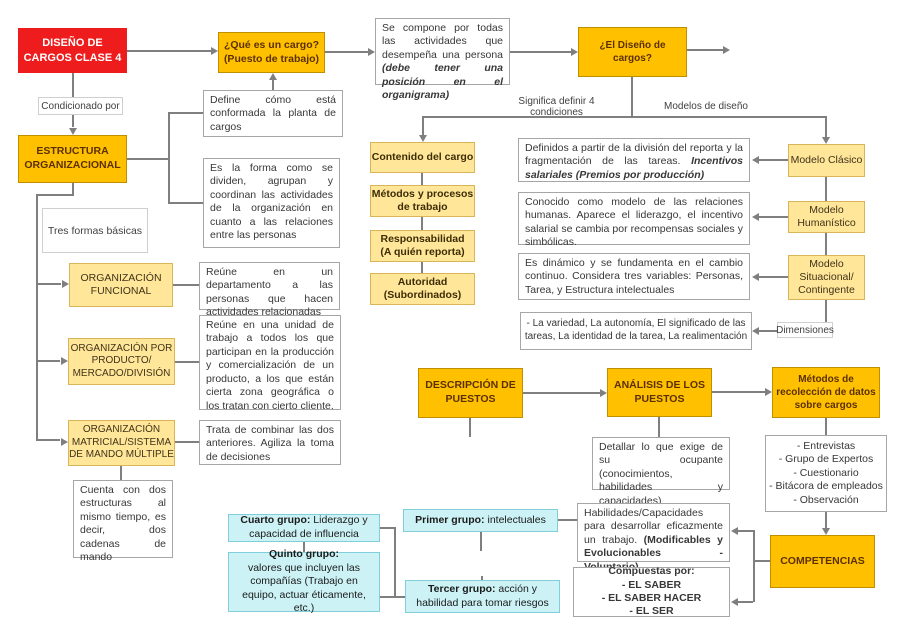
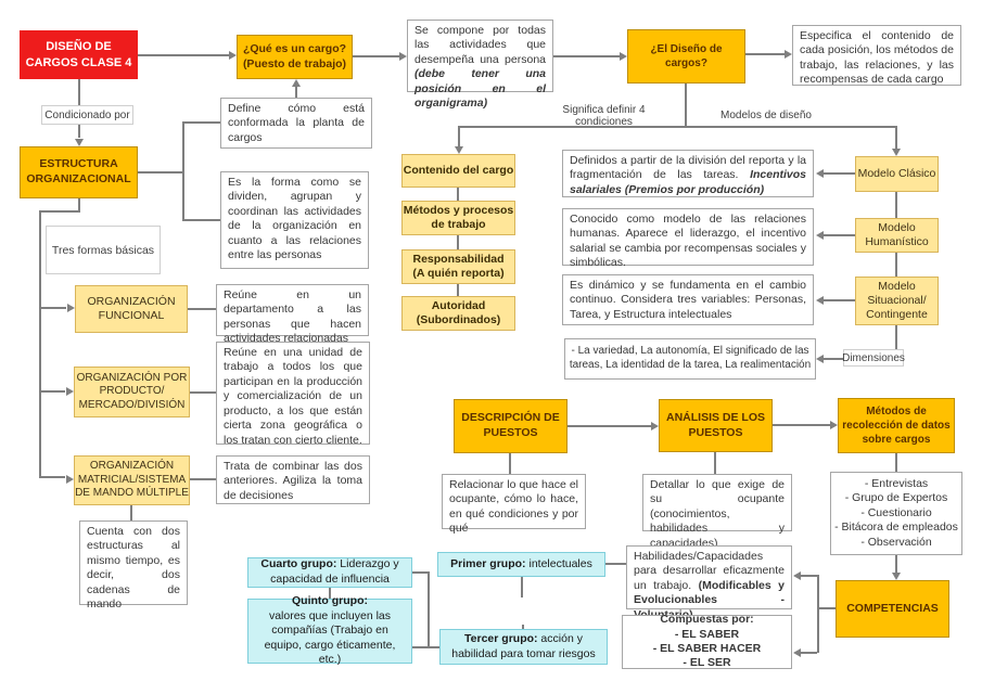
  DISEÑO DE CARGOS CLASE 4
  ¿Qué es un cargo?
  (Puesto de trabajo)
  Se compone por todas las actividades que desempeña una persona (debe tener una posición en el organigrama)
  ¿El Diseño de cargos?
+ Especifica el contenido de cada posición, los métodos de trabajo, las relaciones, y las recompensas de cada cargo
  Condicionado por
  ESTRUCTURA ORGANIZACIONAL
  Define cómo está conformada la planta de cargos
  Es la forma como se dividen, agrupan y coordinan las actividades de la organización en cuanto a las relaciones entre las personas
  Tres formas básicas
  ORGANIZACIÓN
  FUNCIONAL
  Reúne en un departamento a las personas que hacen actividades relacionadas
  ORGANIZACIÓN POR
  PRODUCTO/
  MERCADO/DIVISIÓN
  Reúne en una unidad de trabajo a todos los que participan en la producción y comercialización de un producto, a los que están cierta zona geográfica o los tratan con cierto cliente.
  ORGANIZACIÓN
  MATRICIAL/SISTEMA
  DE MANDO MÚLTIPLE
  Trata de combinar las dos anteriores. Agiliza la toma de decisiones
  Cuenta con dos estructuras al mismo tiempo, es decir, dos cadenas de mando
  Significa definir 4 condiciones
  Modelos de diseño
  Contenido del cargo
  Métodos y procesos de trabajo
  Responsabilidad
  (A quién reporta)
  Autoridad
  (Subordinados)
  Definidos a partir de la división del reporta y la fragmentación de las tareas. Incentivos salariales (Premios por producción)
  Conocido como modelo de las relaciones humanas. Aparece el liderazgo, el incentivo salarial se cambia por recompensas sociales y simbólicas.
  Es dinámico y se fundamenta en el cambio continuo. Considera tres variables: Personas, Tarea, y Estructura intelectuales
  - La variedad, La autonomía, El significado de las tareas, La identidad de la tarea, La realimentación
  Modelo Clásico
  Modelo
  Humanístico
  Modelo
  Situacional/
  Contingente
  Dimensiones
  DESCRIPCIÓN DE
  PUESTOS
  ANÁLISIS DE LOS
  PUESTOS
  Métodos de recolección de datos sobre cargos
+ Relacionar lo que hace el ocupante, cómo lo hace, en qué condiciones y por qué
  Detallar lo que exige de su ocupante (conocimientos, habilidades y capacidades)
  - Entrevistas
  - Grupo de Expertos
  - Cuestionario
  - Bitácora de empleados
  - Observación
  Cuarto grupo: Liderazgo y capacidad de influencia
  Quinto grupo:
- valores que incluyen las compañías (Trabajo en equipo, actuar éticamente, etc.)
+ valores que incluyen las compañías (Trabajo en equipo, cargo éticamente, etc.)
  Primer grupo: intelectuales
  Tercer grupo: acción y habilidad para tomar riesgos
  Habilidades/Capacidades para desarrollar eficazmente un trabajo. (Modificables y Evolucionables -
  Compuestas por:
  - EL SABER
  - EL SABER HACER
  - EL SER
  COMPETENCIAS
